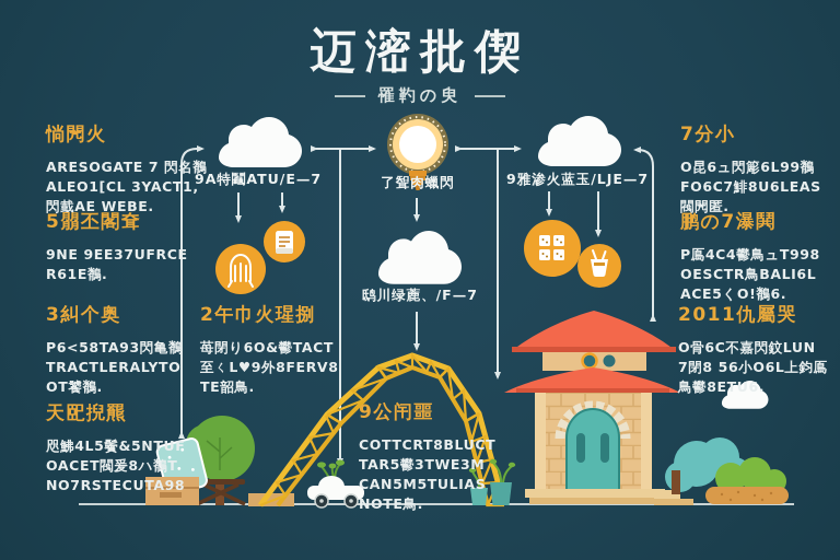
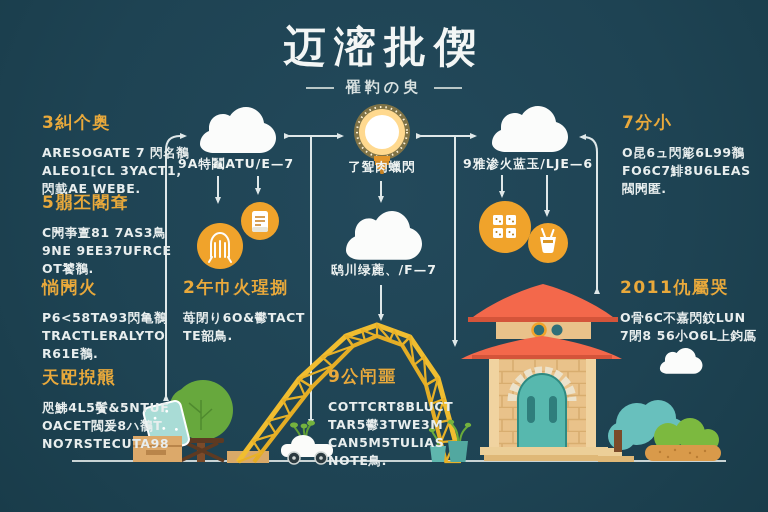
  迈滵批偰
  罹靮の臾
- 惝閌火
+ 3糾个奥
  ARESOGATE 7 閃名鶺
  ALEO1[CL 3YACT1,
  閃韯AE WEBE.
  5朤丕閣耷
+ C閌亊亶81 7AS3鳥
  9NE 9EE37UFRCE
- R61E鶺.
+ OT饕鶺.
- 3糾个奥
+ 惝閌火
  P6<58TA93閃亀鶺
  TRACTLERALYTO
- OT饕鶺.
+ R61E鶺.
  天巸掜羆
  咫鮄4L5鬢&5NTUF
  OACET閥爰8ハ鶺T
  NO7RSTECUTA98
  2午巾火瑆捌
  苺閉り6O&鬰TACT
- 至ㄑL♥9外8FERV8
  TE韶鳥.
  9公闬噩
  COTTCRT8BLUCT
  TAR5鬰3TWE3M
  CAN5M5TULIAS
  NOTE鳥.
  7分小
  O昆6ュ閃簓6L99鶺
  FO6C7鯡8U6LEAS
  閥閌匿.
- 鹏の7瀑鬨
- P鳫4C4鬰鳥ュT998
- OESCTR鳥BALI6L
- ACE5くO!鶺6.
  2011仇屬哭
  O骨6C不嘉閃鈫LUN
  7閉8 56小O6L上鈞鳫
- 鳥鬰8ETU6.
  9A特鬮ATU/E—7
  了聟肉蠟閃
  鸱川绿蔍、/F—7
- 9雅渗火蓝玉/LJE—7
+ 9雅渗火蓝玉/LJE—6
